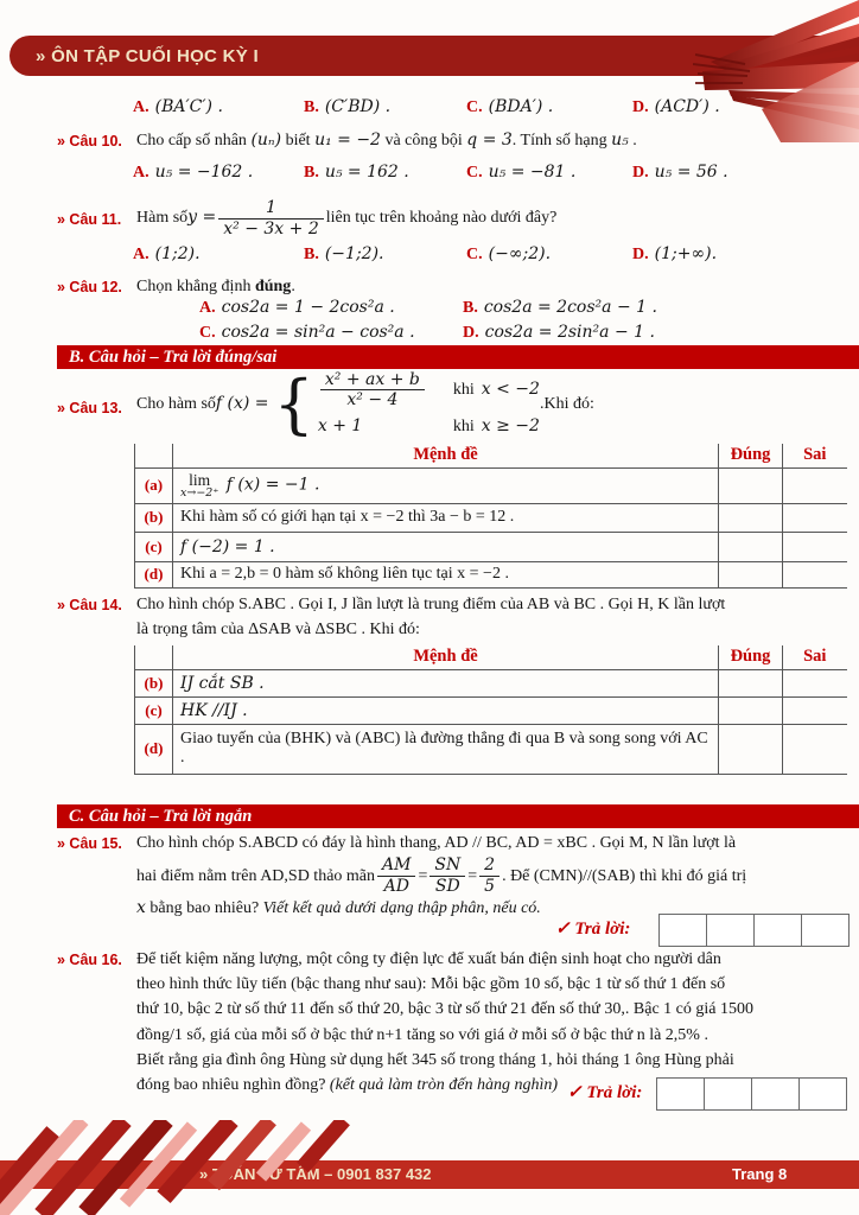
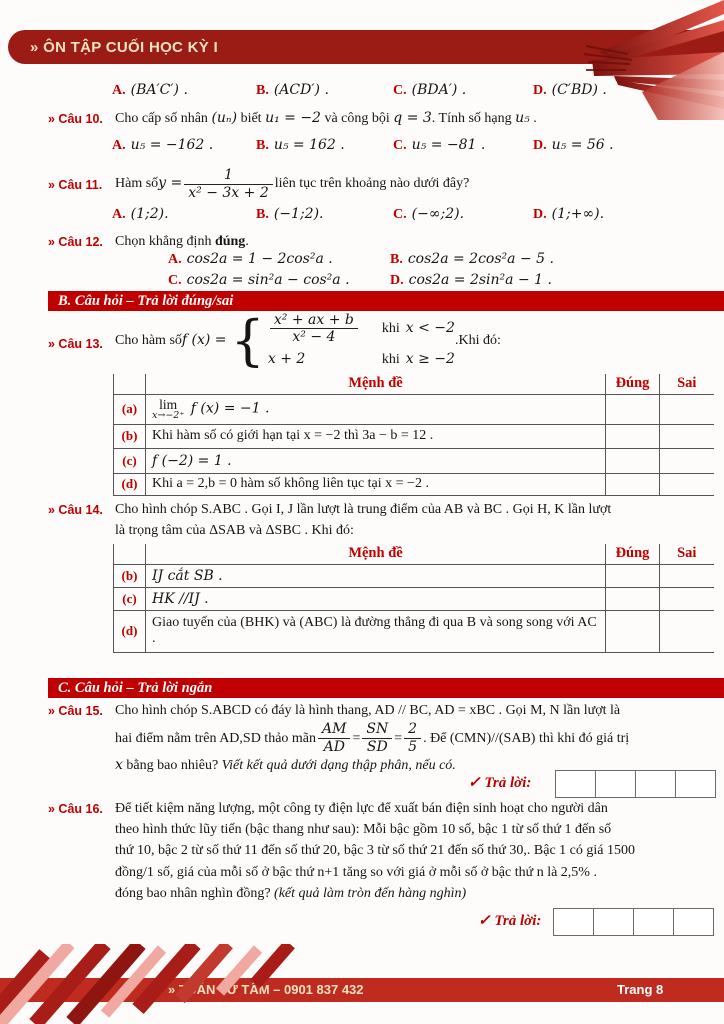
  » ÔN TẬP CUỐI HỌC KỲ I
  A. (BA′C′) .
- B. (C′BD) .
+ B. (ACD′) .
  C. (BDA′) .
- D. (ACD′) .
+ D. (C′BD) .
  » Câu 10.
  Cho cấp số nhân (uₙ) biết u₁ = −2 và công bội q = 3. Tính số hạng u₅ .
  A. u₅ = −162 .
  B. u₅ = 162 .
  C. u₅ = −81 .
  D. u₅ = 56 .
  » Câu 11.
  Hàm số
  y =
  1
  x² − 3x + 2
  liên tục trên khoảng nào dưới đây?
  A. (1;2).
  B. (−1;2).
  C. (−∞;2).
  D. (1;+∞).
  » Câu 12.
  Chọn khẳng định đúng.
  A. cos2a = 1 − 2cos²a .
- B. cos2a = 2cos²a − 1 .
+ B. cos2a = 2cos²a − 5 .
  C. cos2a = sin²a − cos²a .
  D. cos2a = 2sin²a − 1 .
  B. Câu hỏi – Trả lời đúng/sai
  » Câu 13.
  Cho hàm số
  f (x) =
  {
  x² + ax + b
  x² − 4
  khi
  x < −2
- x + 1
+ x + 2
  khi
  x ≥ −2
  .Khi đó:
  	Mệnh đề	Đúng	Sai
  (a)	limx→−2⁺ f (x) = −1 .
  (b)	Khi hàm số có giới hạn tại x = −2 thì 3a − b = 12 .
  (c)	f (−2) = 1 .
  (d)	Khi a = 2,b = 0 hàm số không liên tục tại x = −2 .
  » Câu 14.
  Cho hình chóp S.ABC . Gọi I, J lần lượt là trung điểm của AB và BC . Gọi H, K lần lượt
  là trọng tâm của ΔSAB và ΔSBC . Khi đó:
  	Mệnh đề	Đúng	Sai
  (b)	IJ cắt SB .
  (c)	HK //IJ .
  (d)	Giao tuyến của (BHK) và (ABC) là đường thẳng đi qua B và song song với AC .
  C. Câu hỏi – Trả lời ngắn
  » Câu 15.
  Cho hình chóp S.ABCD có đáy là hình thang, AD // BC, AD = xBC . Gọi M, N lần lượt là
  hai điểm nằm trên AD,SD thảo mãn
  AM
  AD
  =
  SN
  SD
  =
  2
  5
  . Để (CMN)//(SAB) thì khi đó giá trị
  x bằng bao nhiêu? Viết kết quả dưới dạng thập phân, nếu có.
  ✓ Trả lời:
  » Câu 16.
  Để tiết kiệm năng lượng, một công ty điện lực để xuất bán điện sinh hoạt cho người dân
  theo hình thức lũy tiến (bậc thang như sau): Mỗi bậc gồm 10 số, bậc 1 từ số thứ 1 đến số
  thứ 10, bậc 2 từ số thứ 11 đến số thứ 20, bậc 3 từ số thứ 21 đến số thứ 30,. Bậc 1 có giá 1500
  đồng/1 số, giá của mỗi số ở bậc thứ n+1 tăng so với giá ở mỗi số ở bậc thứ n là 2,5% .
- Biết rằng gia đình ông Hùng sử dụng hết 345 số trong tháng 1, hỏi tháng 1 ông Hùng phải
- đóng bao nhiêu nghìn đồng? (kết quả làm tròn đến hàng nghìn)
+ đóng bao nhân nghìn đồng? (kết quả làm tròn đến hàng nghìn)
  ✓ Trả lời:
  »ÁNỪ TÂM – 0901 837 432
  Trang 8
